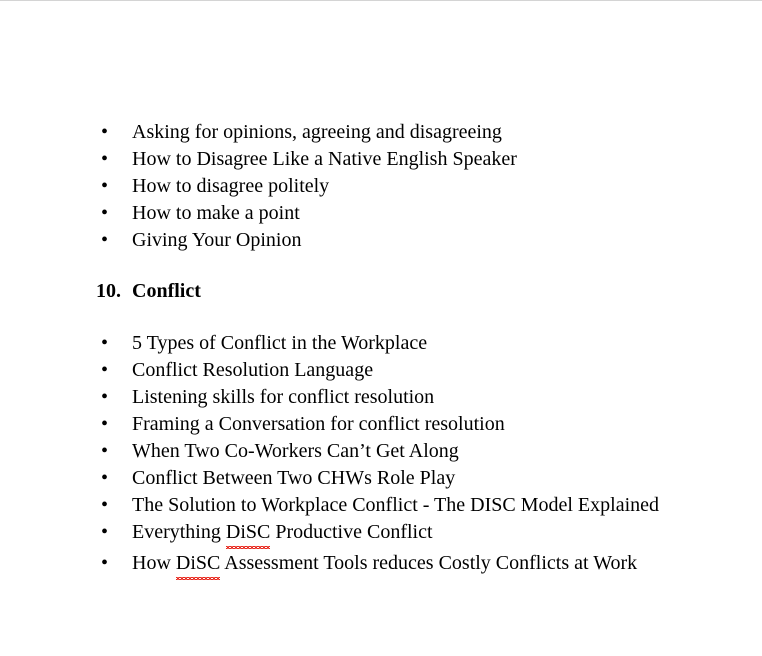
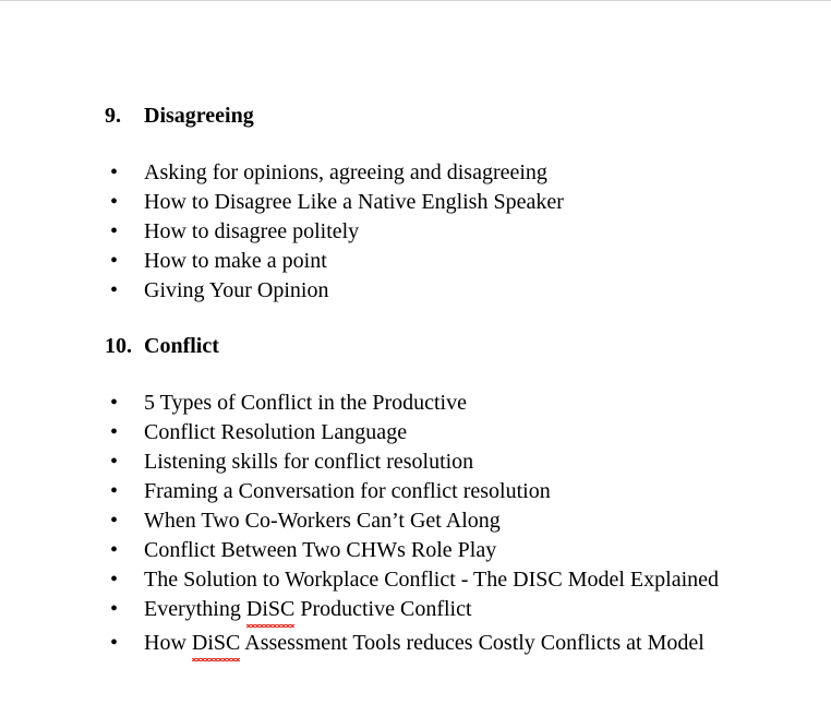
+ 9.
+ Disagreeing
  •
  Asking for opinions, agreeing and disagreeing
  •
  How to Disagree Like a Native English Speaker
  •
  How to disagree politely
  •
  How to make a point
  •
  Giving Your Opinion
  10.
  Conflict
  •
- 5 Types of Conflict in the Workplace
+ 5 Types of Conflict in the Productive
  •
  Conflict Resolution Language
  •
  Listening skills for conflict resolution
  •
  Framing a Conversation for conflict resolution
  •
  When Two Co-Workers Can’t Get Along
  •
  Conflict Between Two CHWs Role Play
  •
  The Solution to Workplace Conflict - The DISC Model Explained
  •
  Everything DiSC Productive Conflict
  •
- How DiSC Assessment Tools reduces Costly Conflicts at Work
+ How DiSC Assessment Tools reduces Costly Conflicts at Model
